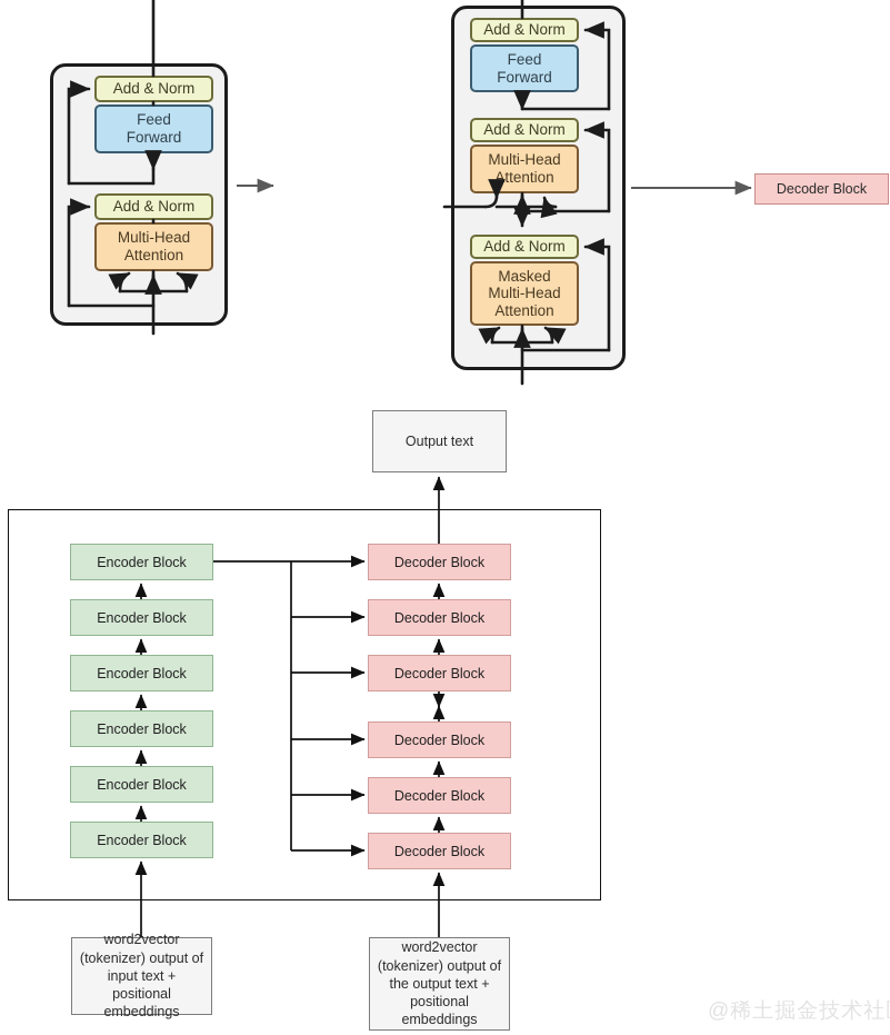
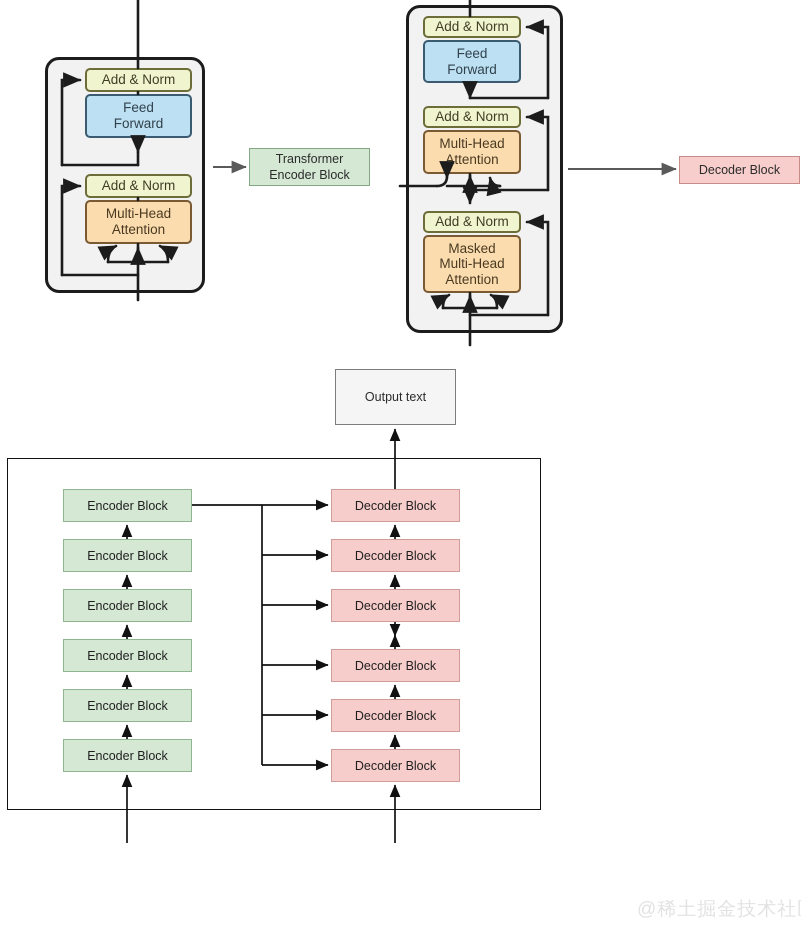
  Add & Norm
  Feed
  Forward
  Add & Norm
  Multi-Head
  Attention
+ Transformer Encoder Block
  Add & Norm
  Feed
  Forward
  Add & Norm
  Multi-Head
  Attention
  Add & Norm
  Masked
  Multi-Head
  Attention
  Decoder Block
  Output text
  Encoder Block
  Encoder Block
  Encoder Block
  Encoder Block
  Encoder Block
  Encoder Block
  Decoder Block
  Decoder Block
  Decoder Block
  Decoder Block
  Decoder Block
  Decoder Block
- word2vector (tokenizer) output of input text + positional embeddings
- word2vector (tokenizer) output of the output text + positional embeddings
  @稀土掘金技术社
